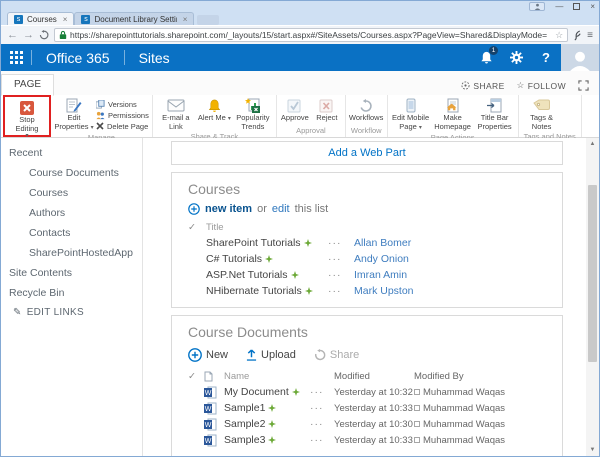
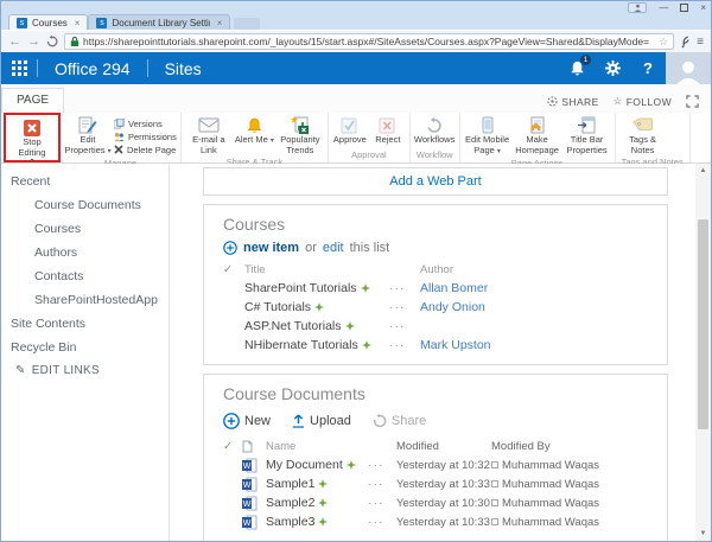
  —
  ×
  Courses
  ×
  Document Library Setti
  ×
  ←
  →
  https://sharepointtutorials.sharepoint.com/_layouts/15/start.aspx#/SiteAssets/Courses.aspx?PageView=Shared&DisplayMode=
  ☆
  ≡
- Office 365
+ Office 294
  Sites
  ?
  PAGE
  SHARE
  ☆
  FOLLOW
  Stop Editing
  Edit Properties
  Versions
  Permissions
  Delete Page
  E-mail a Link
  Alert Me
  Popularity Trends
  Share & Track
  Approve
  Reject
  Approval
  Workflows
  Workflow
  Edit Mobile Page
  Make Homepage
  Title Bar Properties
  Tags & Notes
  Tags and Notes
  Recent
  Course Documents
  Courses
  Authors
  Contacts
  SharePointHostedApp
  Site Contents
  Recycle Bin
  ✎
  EDIT LINKS
  Add a Web Part
  Courses
  new item
  or
  edit
  this list
  ✓
  Title
+ Author
  SharePoint Tutorials
  ···
  Allan Bomer
  C# Tutorials
  ···
  Andy Onion
  ASP.Net Tutorials
  ···
- Imran Amin
  NHibernate Tutorials
  ···
  Mark Upston
  Course Documents
  New
  Upload
  Share
  ✓
  Name
  Modified
  Modified By
  My Document
  ···
  Yesterday at 10:32
  Muhammad Waqas
  Sample1
  ···
  Yesterday at 10:33
  Muhammad Waqas
  Sample2
  ···
  Yesterday at 10:30
  Muhammad Waqas
  Sample3
  ···
  Yesterday at 10:33
  Muhammad Waqas
